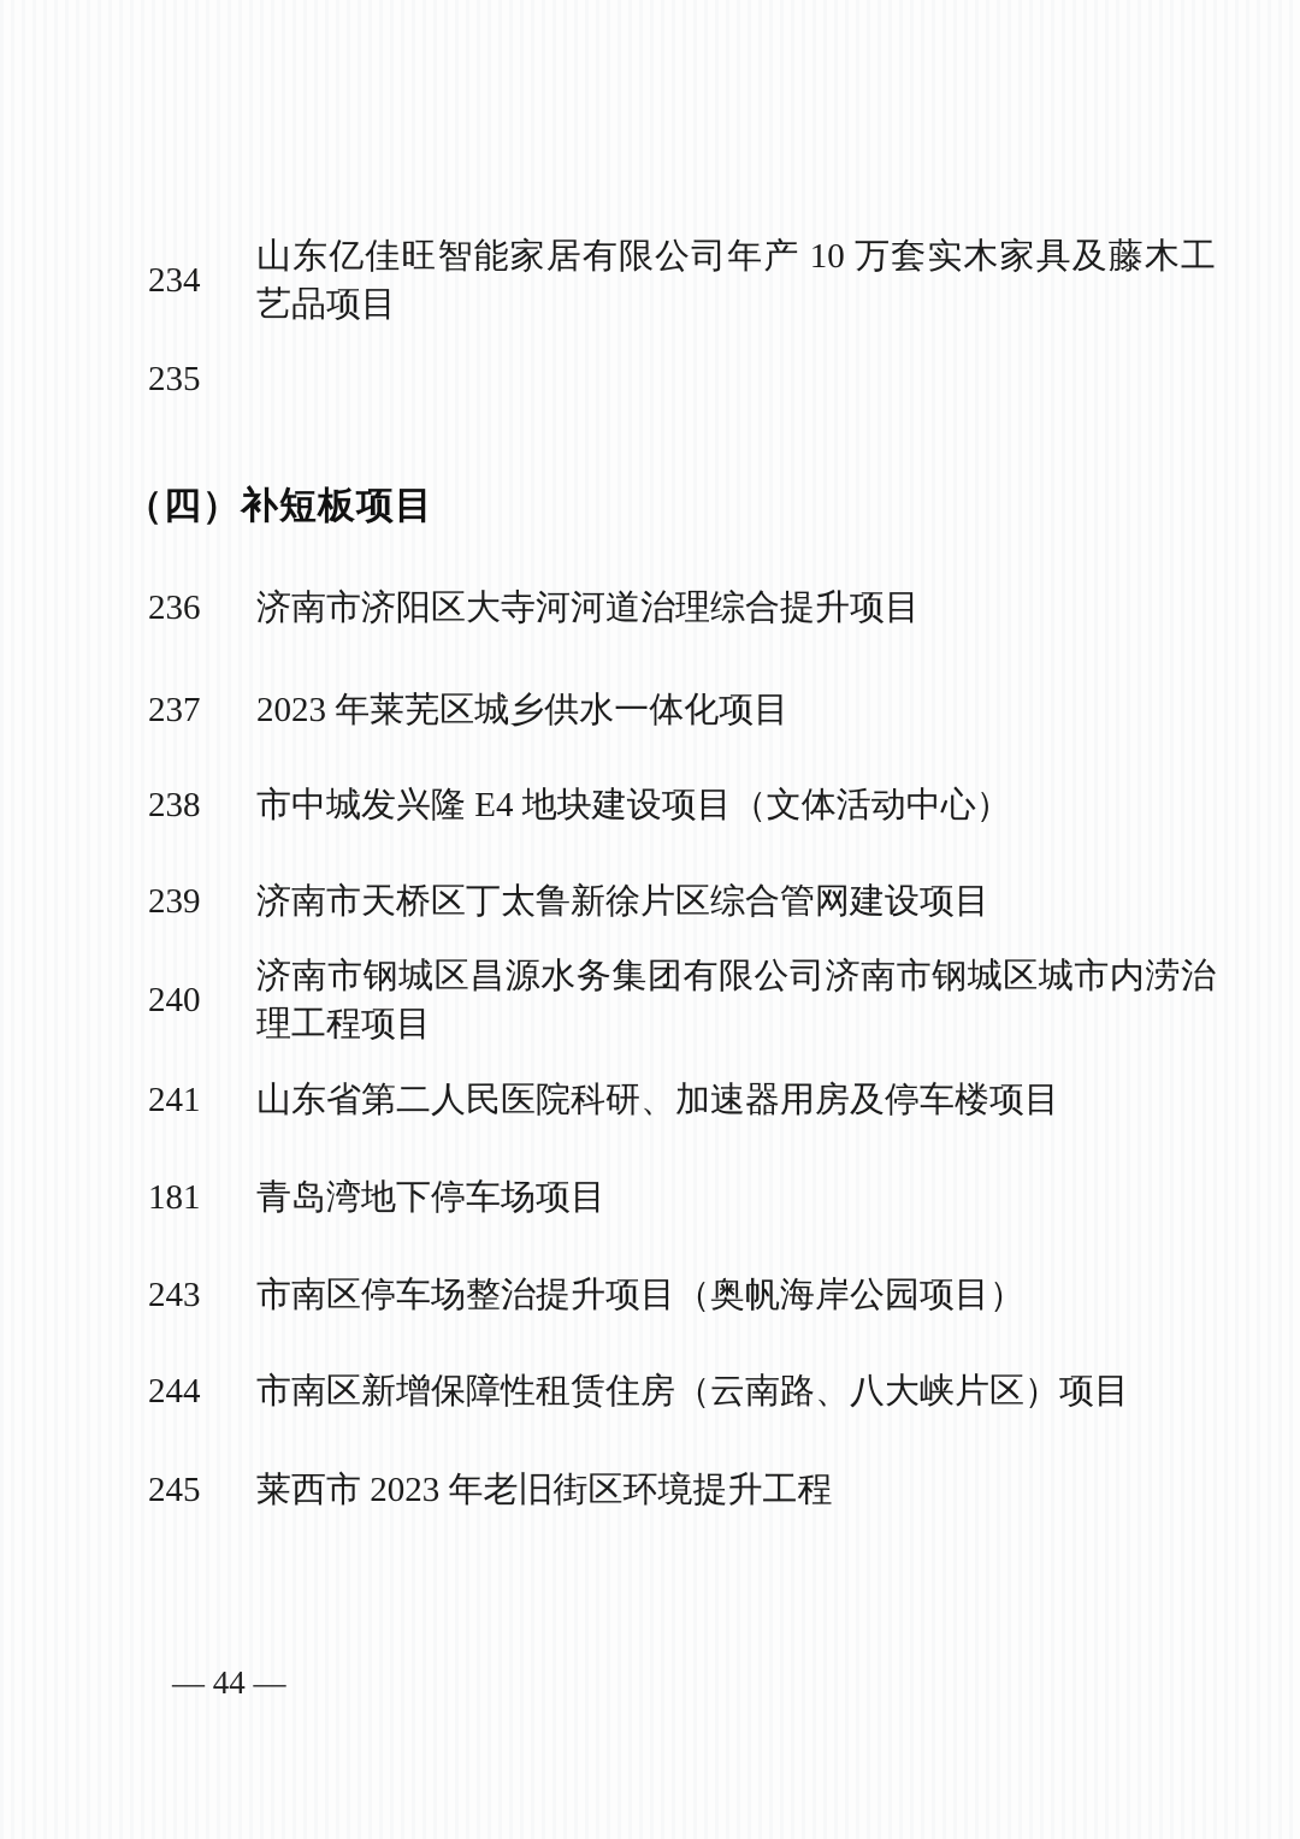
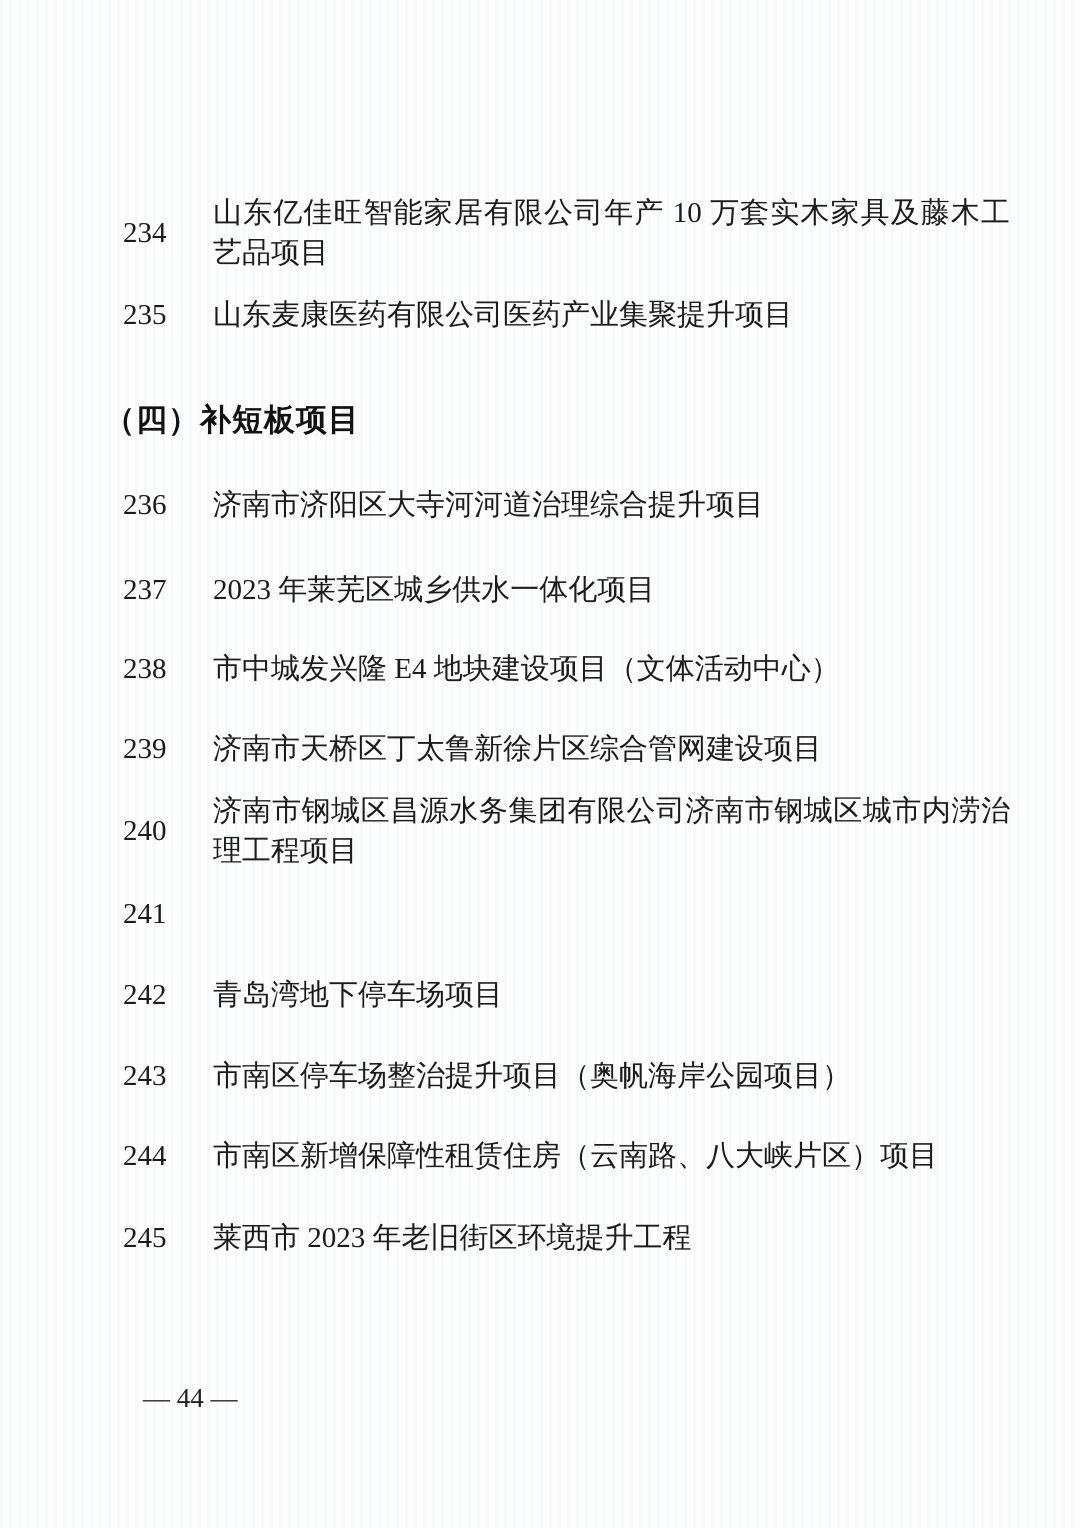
  234
  山东亿佳旺智能家居有限公司年产 10 万套实木家具及藤木工艺品项目
  235
+ 山东麦康医药有限公司医药产业集聚提升项目
  （四）补短板项目
  236
  济南市济阳区大寺河河道治理综合提升项目
  237
  2023 年莱芜区城乡供水一体化项目
  238
  市中城发兴隆 E4 地块建设项目（文体活动中心）
  239
  济南市天桥区丁太鲁新徐片区综合管网建设项目
  240
  济南市钢城区昌源水务集团有限公司济南市钢城区城市内涝治理工程项目
  241
- 山东省第二人民医院科研、加速器用房及停车楼项目
- 181
+ 242
  青岛湾地下停车场项目
  243
  市南区停车场整治提升项目（奥帆海岸公园项目）
  244
  市南区新增保障性租赁住房（云南路、八大峡片区）项目
  245
  莱西市 2023 年老旧街区环境提升工程
  — 44 —
